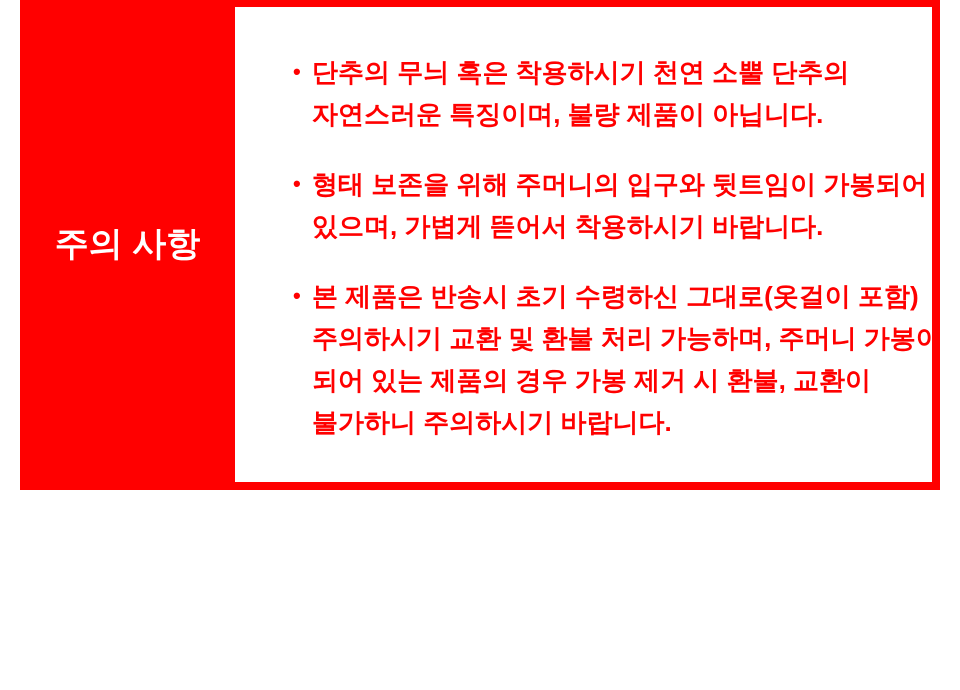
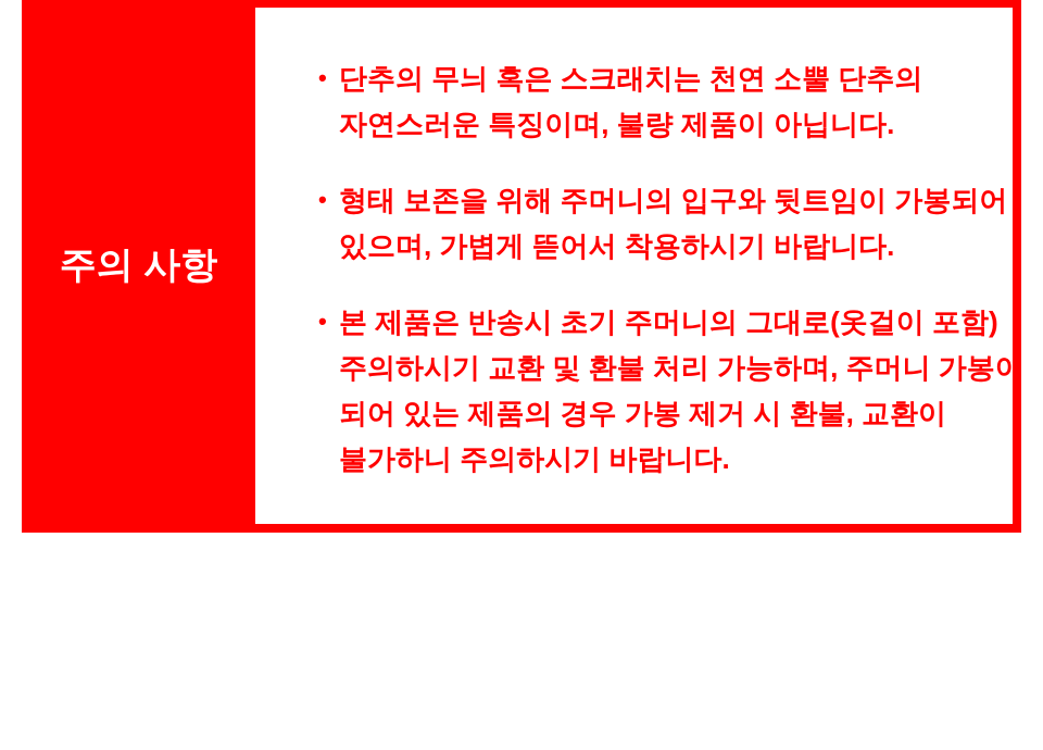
  주의 사항
  •
- 단추의 무늬 혹은 착용하시기 천연 소뿔 단추의
+ 단추의 무늬 혹은 스크래치는 천연 소뿔 단추의
  자연스러운 특징이며, 불량 제품이 아닙니다.
  •
  형태 보존을 위해 주머니의 입구와 뒷트임이 가봉되어
  있으며, 가볍게 뜯어서 착용하시기 바랍니다.
  •
- 본 제품은 반송시 초기 수령하신 그대로(옷걸이 포함)
+ 본 제품은 반송시 초기 주머니의 그대로(옷걸이 포함)
  주의하시기 교환 및 환불 처리 가능하며, 주머니 가봉이
  되어 있는 제품의 경우 가봉 제거 시 환불, 교환이
  불가하니 주의하시기 바랍니다.
